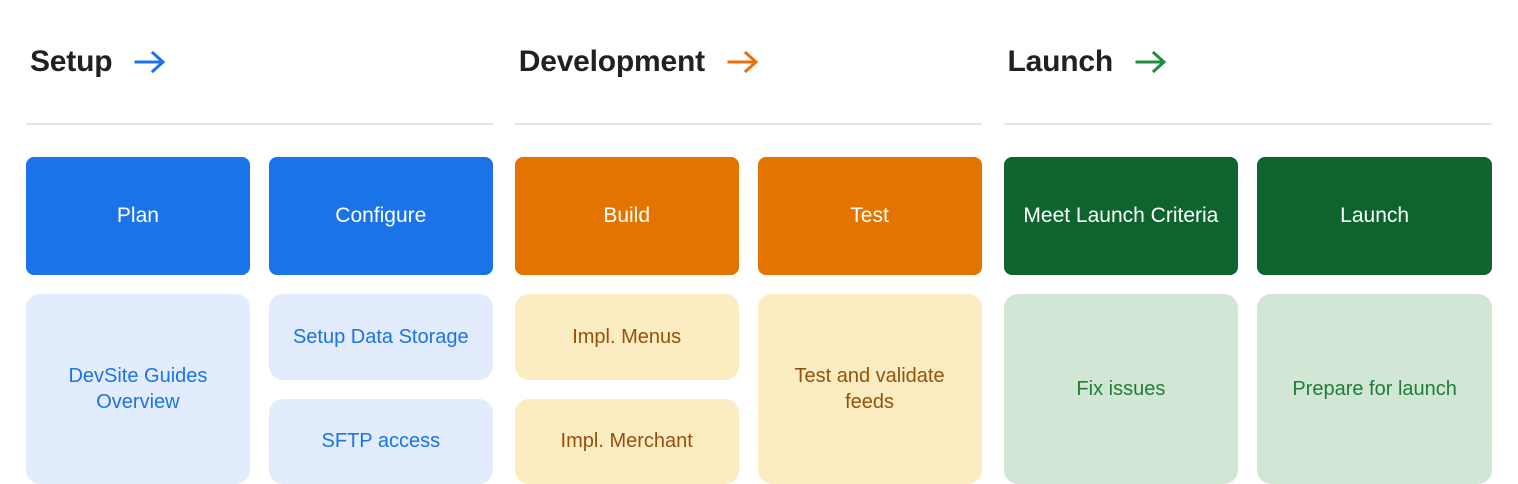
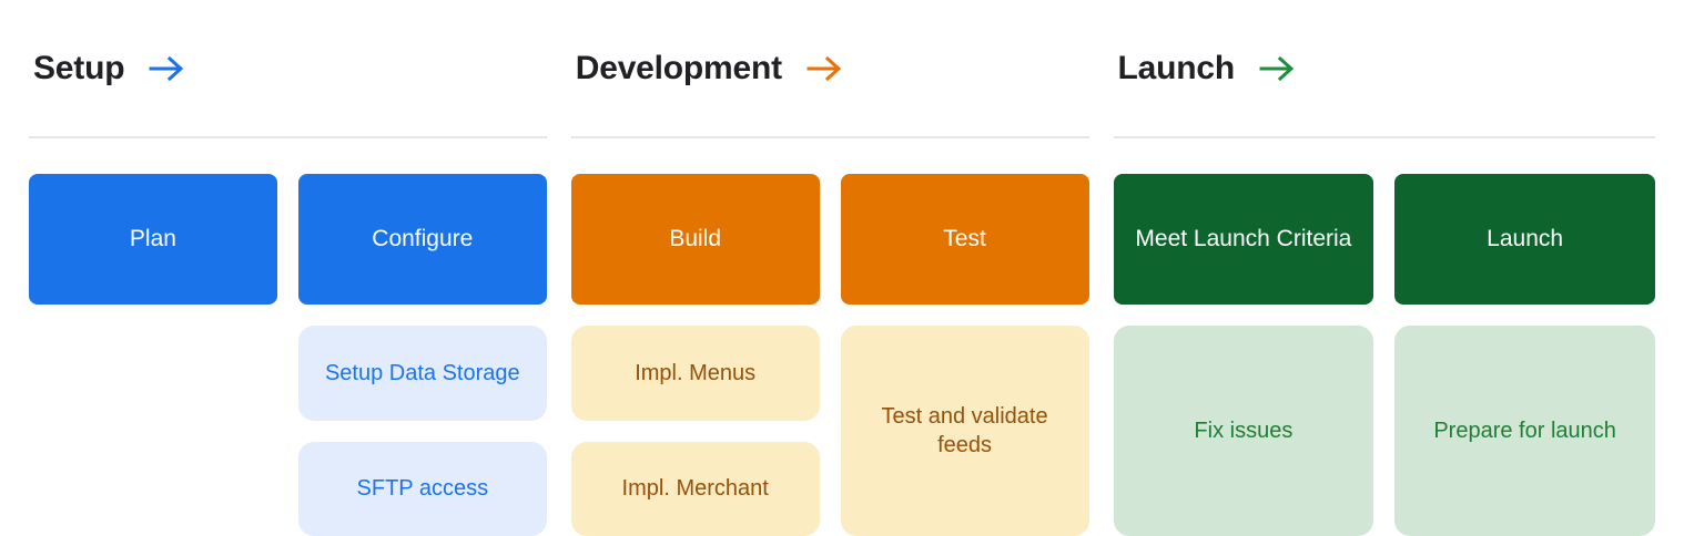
  Setup
  Plan
- DevSite Guides Overview
  Configure
  Setup Data Storage
  SFTP access
  Development
  Build
  Impl. Menus
  Impl. Merchant
  Test
  Test and validate feeds
  Launch
  Meet Launch Criteria
  Fix issues
  Launch
  Prepare for launch
